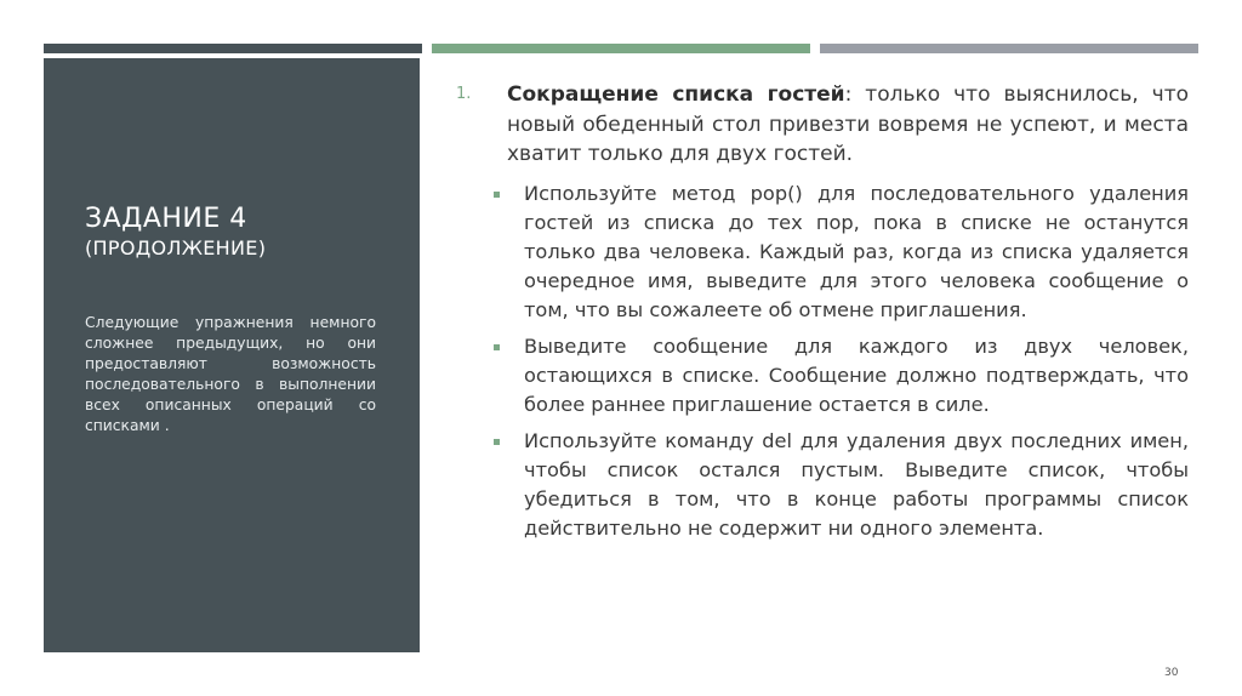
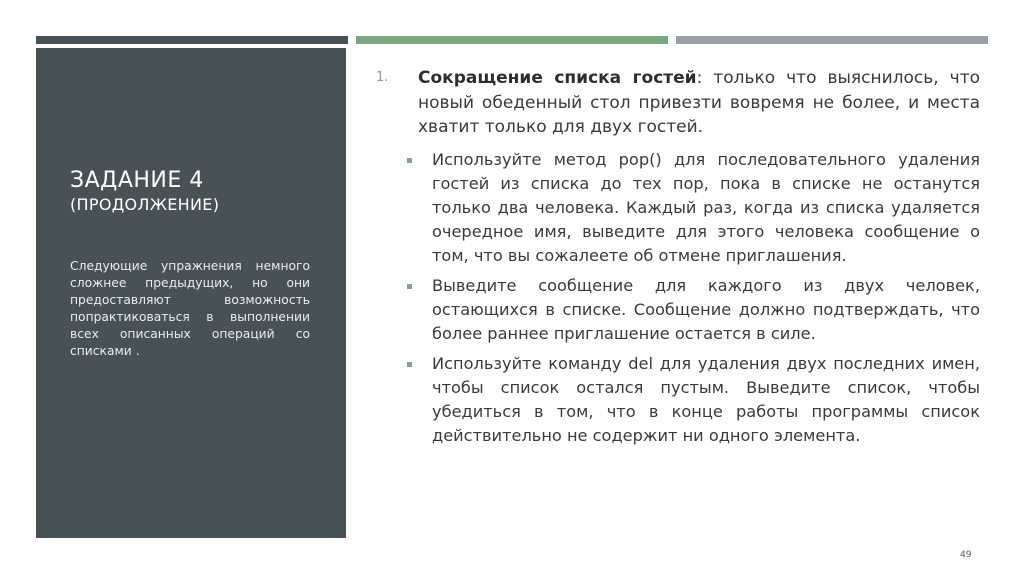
  ЗАДАНИЕ 4
  (ПРОДОЛЖЕНИЕ)
- Следующие упражнения немного сложнее предыдущих, но они предоставляют возможность последовательного в выполнении всех описанных операций со списками .
+ Следующие упражнения немного сложнее предыдущих, но они предоставляют возможность попрактиковаться в выполнении всех описанных операций со списками .
  1.
- Сокращение списка гостей: только что выяснилось, что новый обеденный стол привезти вовремя не успеют, и места хватит только для двух гостей.
+ Сокращение списка гостей: только что выяснилось, что новый обеденный стол привезти вовремя не более, и места хватит только для двух гостей.
  Используйте метод pop() для последовательного удаления гостей из списка до тех пор, пока в списке не останутся только два человека. Каждый раз, когда из списка удаляется очередное имя, выведите для этого человека сообщение о том, что вы сожалеете об отмене приглашения.
  Выведите сообщение для каждого из двух человек, остающихся в списке. Сообщение должно подтверждать, что более раннее приглашение остается в силе.
  Используйте команду del для удаления двух последних имен, чтобы список остался пустым. Выведите список, чтобы убедиться в том, что в конце работы программы список действительно не содержит ни одного элемента.
- 30
+ 49
